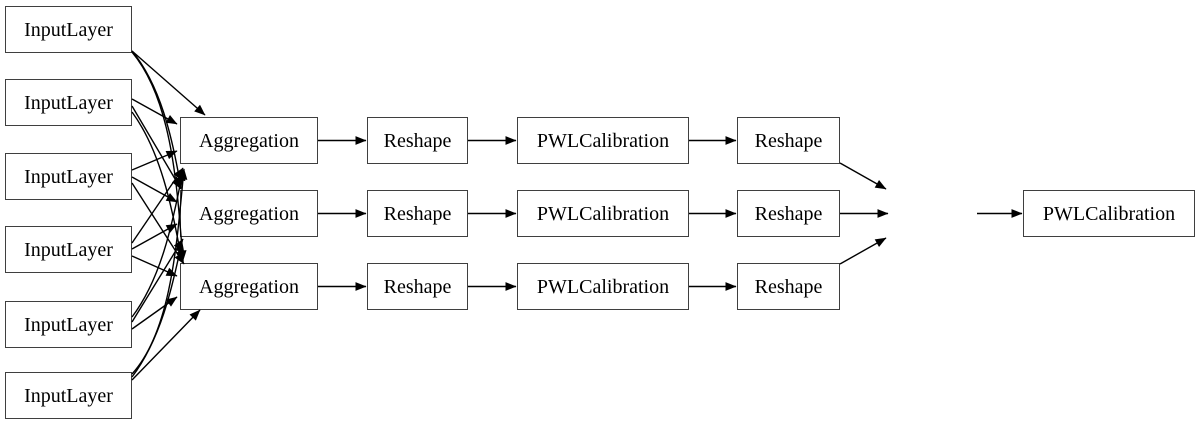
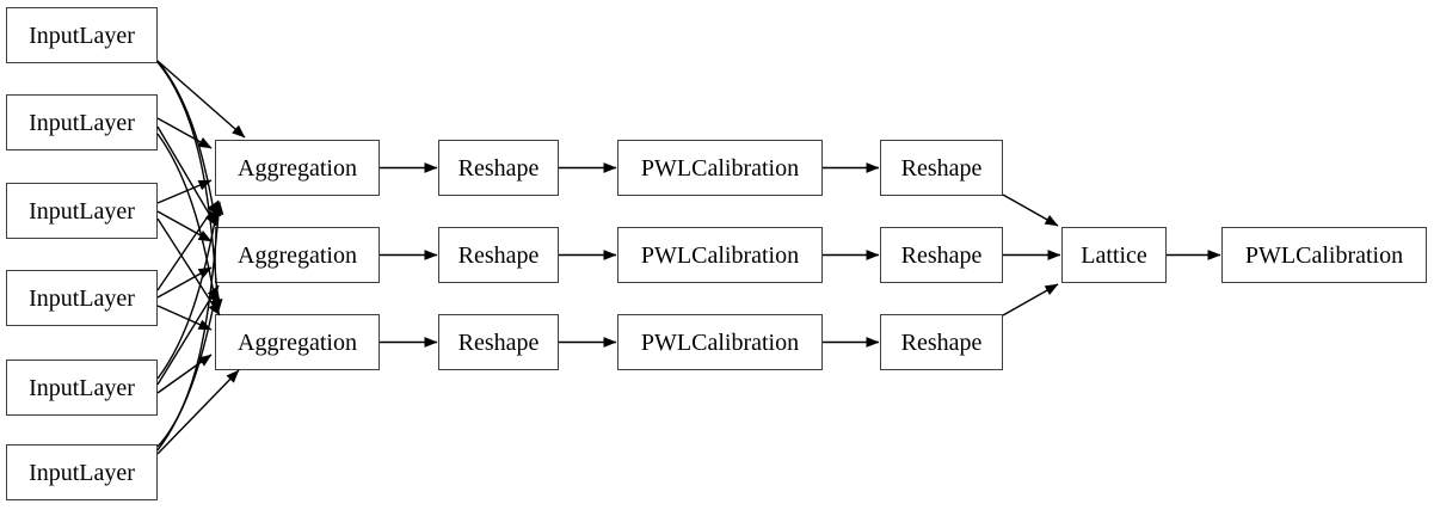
  InputLayer
  InputLayer
  InputLayer
  InputLayer
  InputLayer
  InputLayer
  Aggregation
  Aggregation
  Aggregation
  Reshape
  Reshape
  Reshape
  PWLCalibration
  PWLCalibration
  PWLCalibration
  Reshape
  Reshape
  Reshape
+ Lattice
  PWLCalibration
